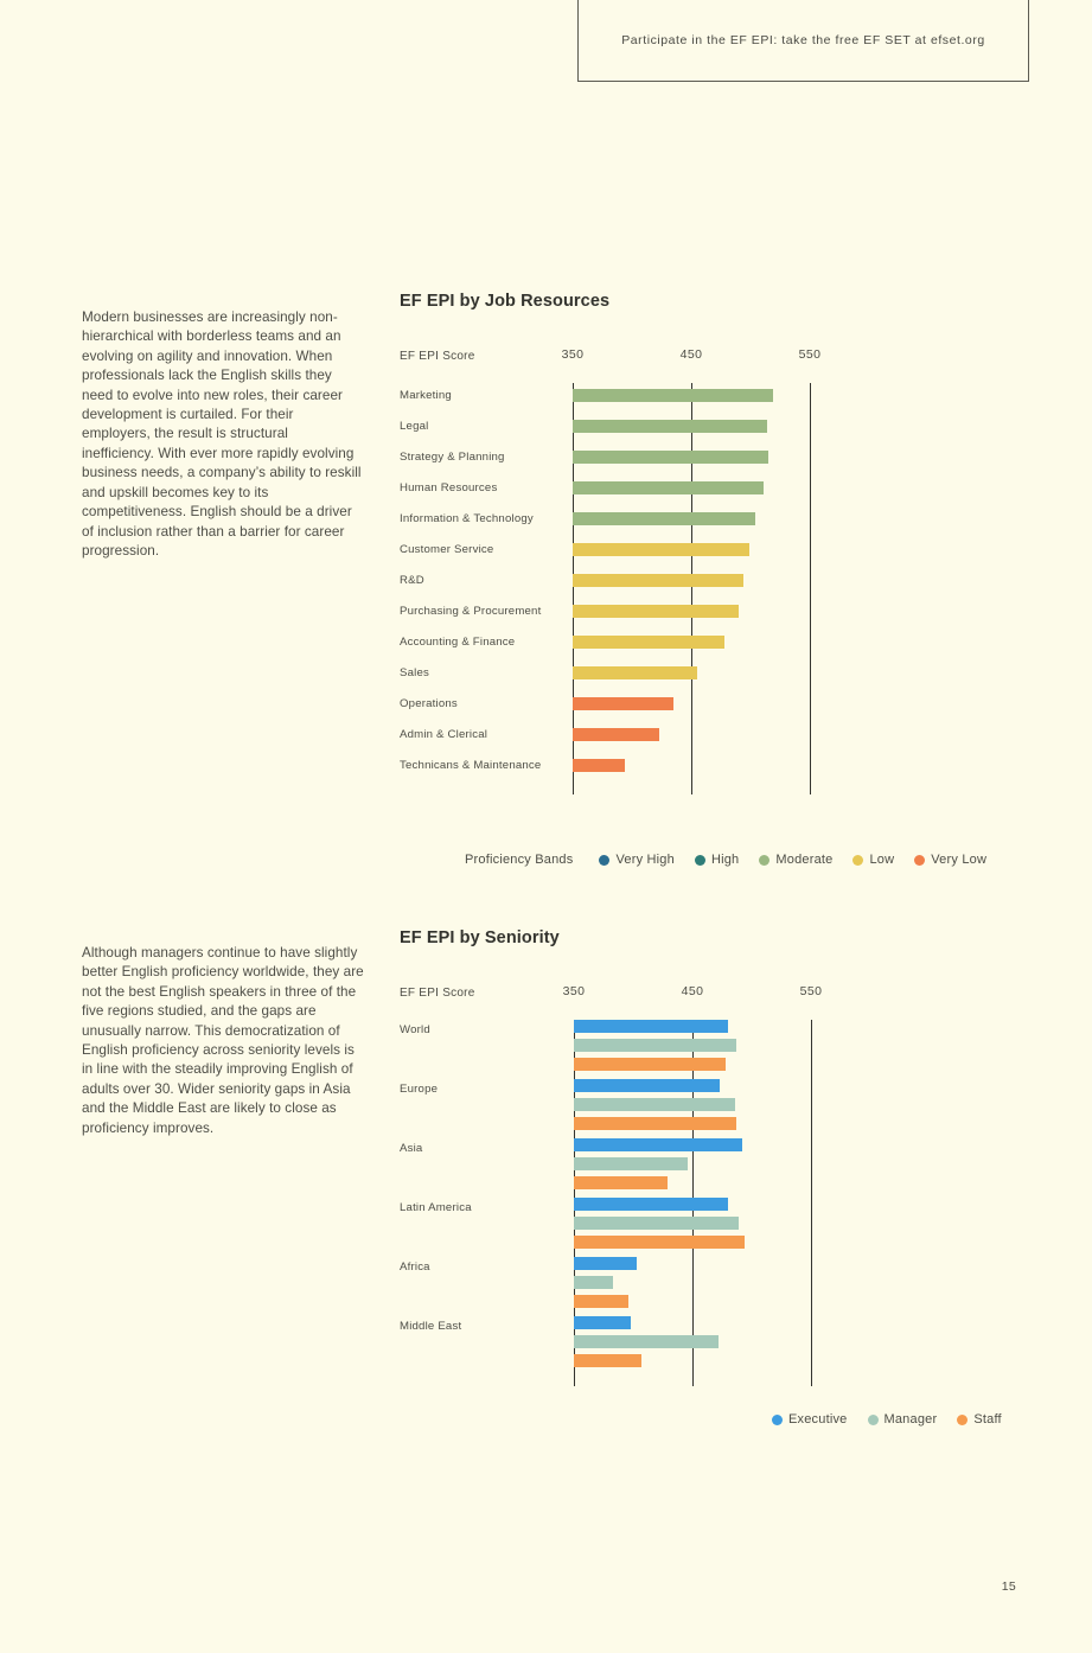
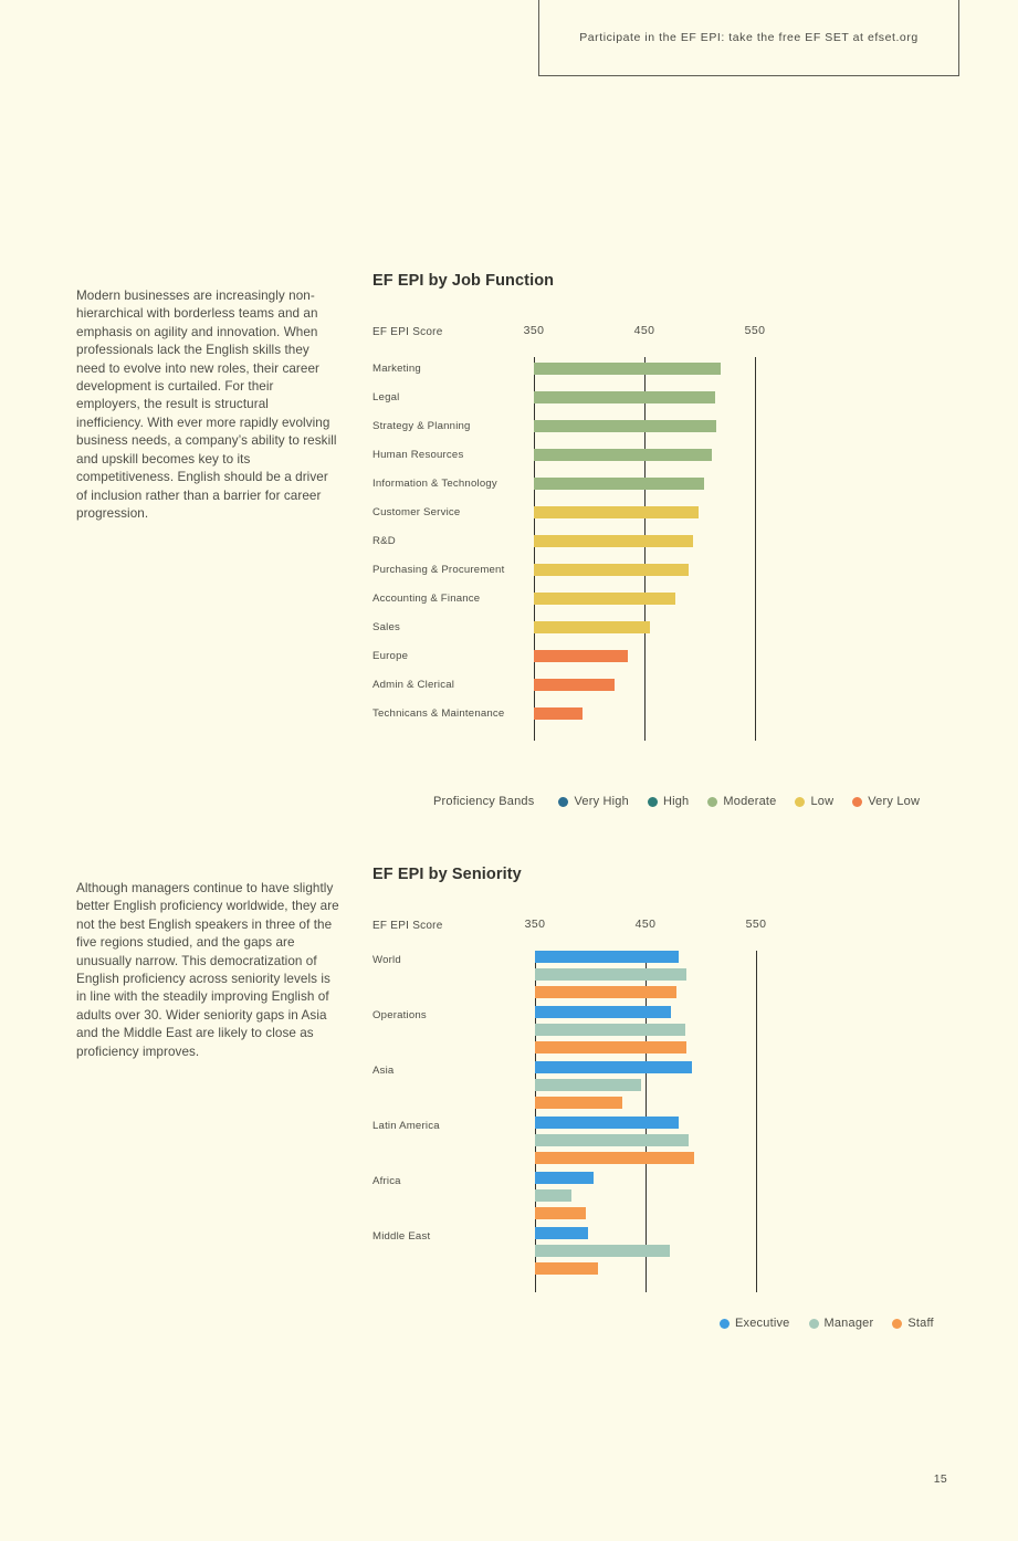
  Participate in the EF EPI: take the free EF SET at efset.org
- Modern businesses are increasingly non-hierarchical with borderless teams and an evolving on agility and innovation. When professionals lack the English skills they need to evolve into new roles, their career development is curtailed. For their employers, the result is structural inefficiency. With ever more rapidly evolving business needs, a company’s ability to reskill and upskill becomes key to its competitiveness. English should be a driver of inclusion rather than a barrier for career progression.
+ Modern businesses are increasingly non-hierarchical with borderless teams and an emphasis on agility and innovation. When professionals lack the English skills they need to evolve into new roles, their career development is curtailed. For their employers, the result is structural inefficiency. With ever more rapidly evolving business needs, a company’s ability to reskill and upskill becomes key to its competitiveness. English should be a driver of inclusion rather than a barrier for career progression.
- EF EPI by Job Resources
+ EF EPI by Job Function
  EF EPI Score
  350
  450
  550
  Marketing
  Legal
  Strategy & Planning
  Human Resources
  Information & Technology
  Customer Service
  R&D
  Purchasing & Procurement
  Accounting & Finance
  Sales
- Operations
+ Europe
  Admin & Clerical
  Technicans & Maintenance
  Proficiency Bands
  Very High
  High
  Moderate
  Low
  Very Low
  Although managers continue to have slightly better English proficiency worldwide, they are not the best English speakers in three of the five regions studied, and the gaps are unusually narrow. This democratization of English proficiency across seniority levels is in line with the steadily improving English of adults over 30. Wider seniority gaps in Asia and the Middle East are likely to close as proficiency improves.
  EF EPI by Seniority
  EF EPI Score
  350
  450
  550
  World
- Europe
+ Operations
  Asia
  Latin America
  Africa
  Middle East
  Executive
  Manager
  Staff
  15
